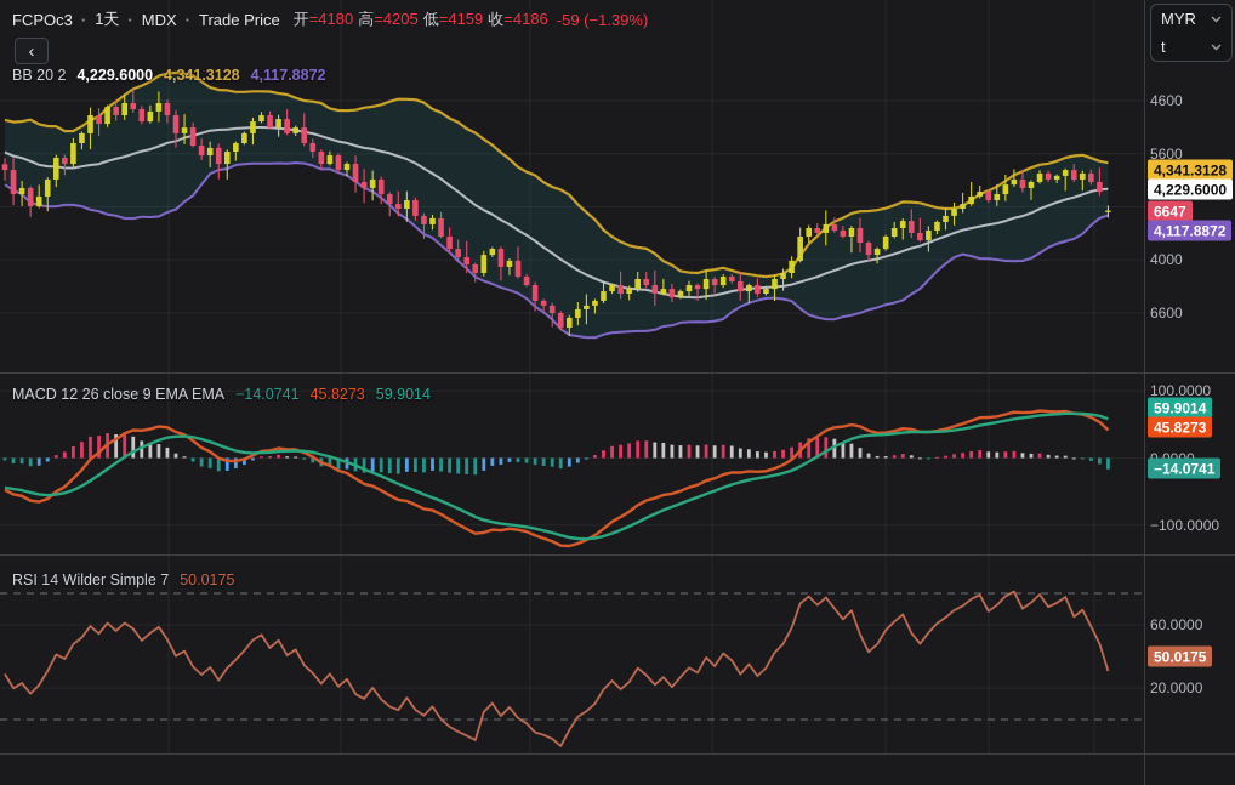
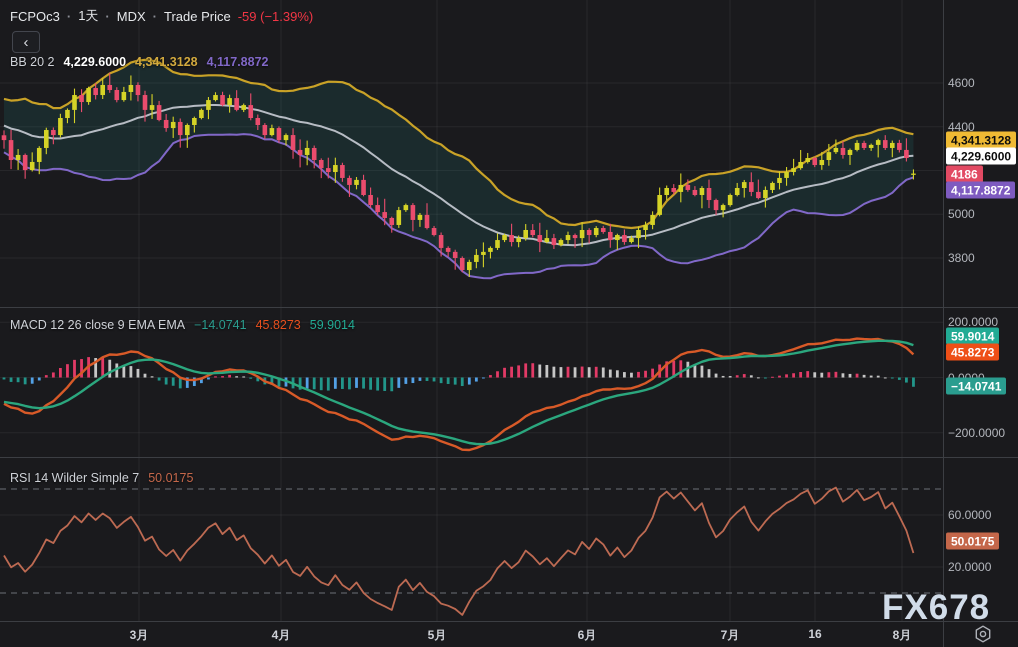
  FCPOc3
  ·
  1天
  ·
  MDX
  ·
  Trade Price
- 开=4180 高=4205 低=4159 收=4186
  -59 (−1.39%)
  ‹
  BB 20 2
  4,229.6000
  4,341.3128
  4,117.8872
  MACD 12 26 close 9 EMA EMA
  −14.0741
  45.8273
  59.9014
  RSI 14 Wilder Simple 7
  50.0175
- MYR
- t
  4600
- 5600
+ 4400
- 4000
+ 5000
- 6600
+ 3800
- 100.0000
+ 200.0000
- −100.0000
+ −200.0000
  60.0000
  20.0000
  4,341.3128
  4,229.6000
- 6647
+ 4186
  4,117.8872
  59.9014
  45.8273
  −14.0741
  50.0175
+ 3月
+ 4月
+ 5月
+ 6月
+ 7月
+ 16
+ 8月
+ FX678
